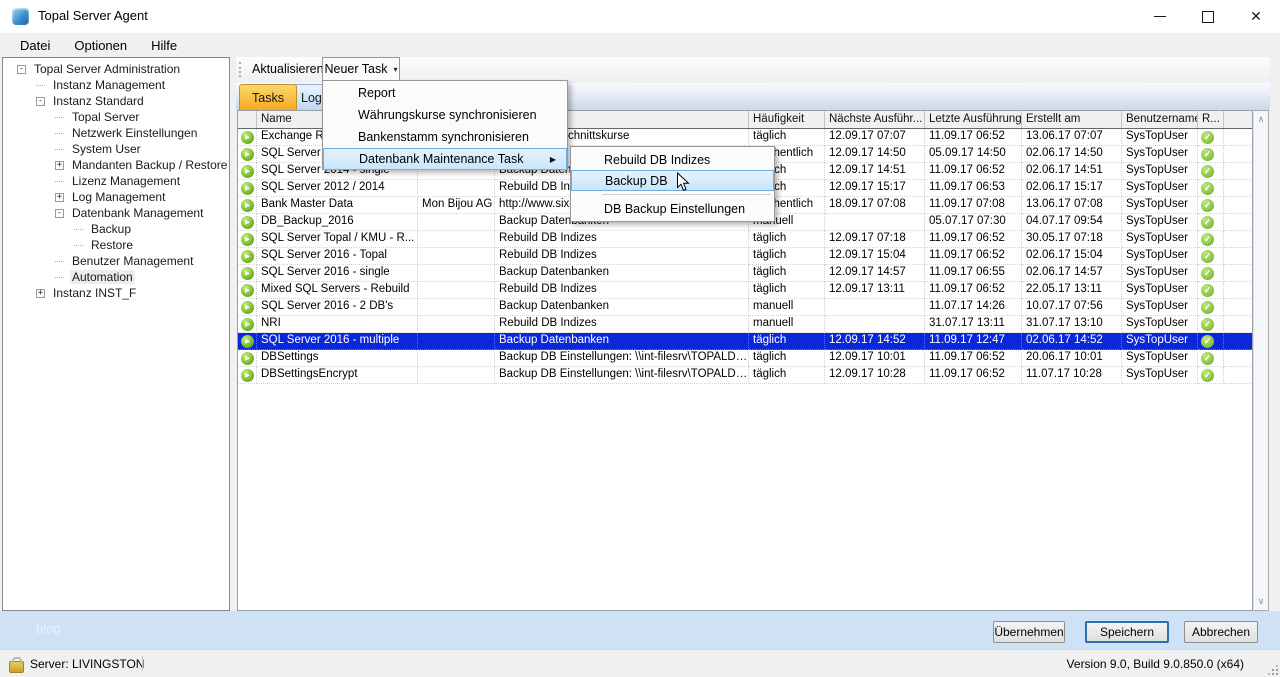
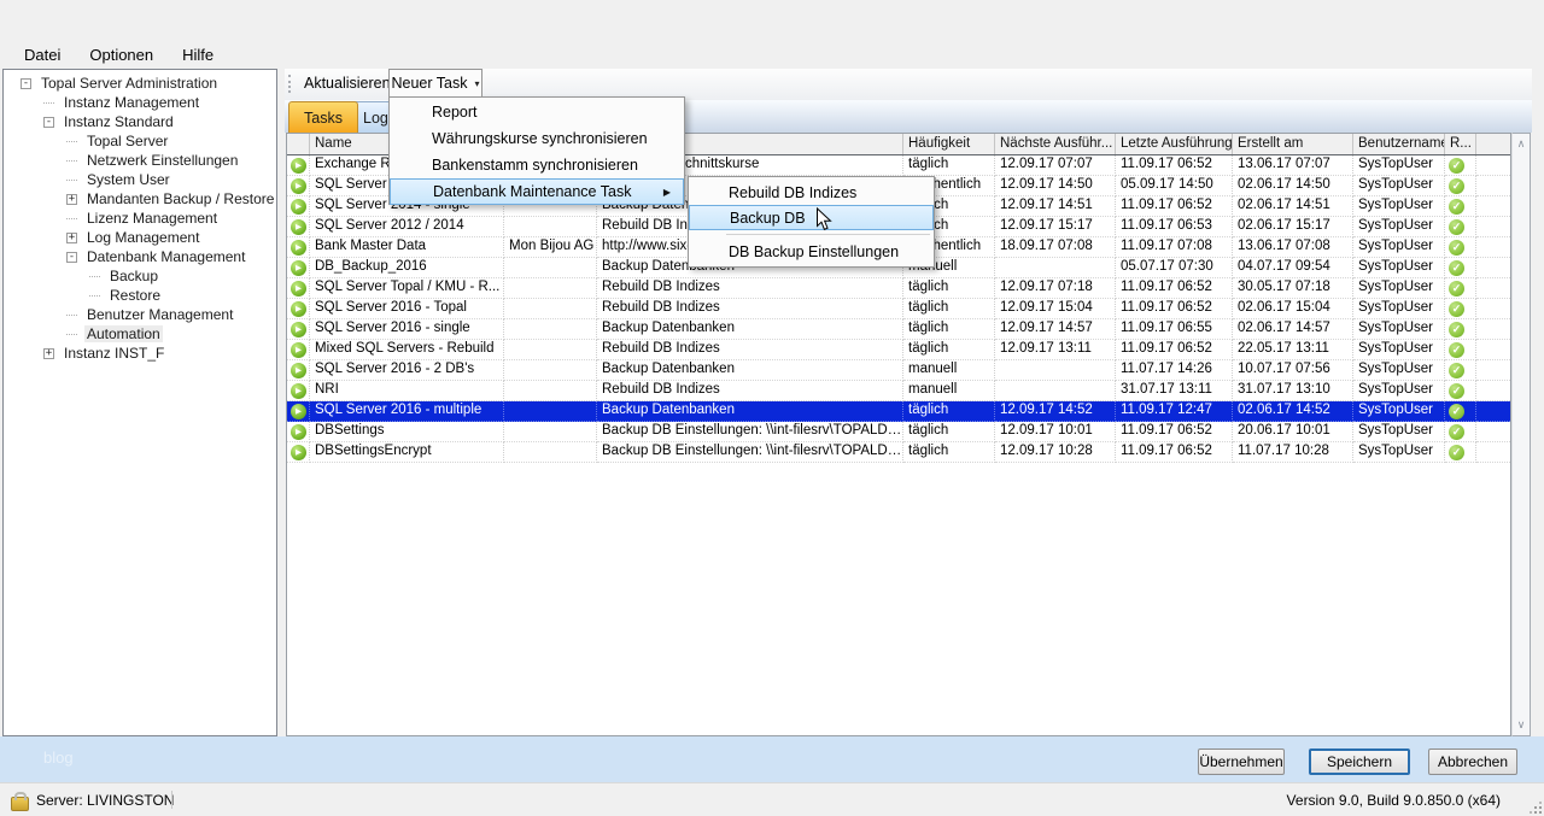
- Topal Server Agent
- ✕
  Datei
  Optionen
  Hilfe
  -
  Topal Server Administration
  Instanz Management
  -
  Instanz Standard
  Topal Server
  Netzwerk Einstellungen
  System User
  +
  Mandanten Backup / Restore
  Lizenz Management
  +
  Log Management
  -
  Datenbank Management
  Backup
  Restore
  Benutzer Management
  Automation
  +
  Instanz INST_F
  Aktualisieren
  Tasks
  Log
  Name
  Häufigkeit
  Nächste Ausführ...
  Letzte Ausführung
  Erstellt am
  Benutzername
  R...
  Exchange R
  chnittskurse
  täglich
  12.09.17 07:07
  11.09.17 06:52
  13.06.17 07:07
  SysTopUser
  ✓
  SQL Server
  hentlich
  12.09.17 14:50
  05.09.17 14:50
  02.06.17 14:50
  SysTopUser
  ✓
  SQL Server 2014 - single
  12.09.17 14:51
  11.09.17 06:52
  02.06.17 14:51
  SysTopUser
  ✓
  SQL Server 2012 / 2014
  12.09.17 15:17
  11.09.17 06:53
  02.06.17 15:17
  SysTopUser
  ✓
  Bank Master Data
  Mon Bijou AG
  http://www.six
  hentlich
  18.09.17 07:08
  11.09.17 07:08
  13.06.17 07:08
  SysTopUser
  ✓
  DB_Backup_2016
  05.07.17 07:30
  04.07.17 09:54
  SysTopUser
  ✓
  SQL Server Topal / KMU - R...
  Rebuild DB Indizes
  täglich
  12.09.17 07:18
  11.09.17 06:52
  30.05.17 07:18
  SysTopUser
  ✓
  SQL Server 2016 - Topal
  Rebuild DB Indizes
  täglich
  12.09.17 15:04
  11.09.17 06:52
  02.06.17 15:04
  SysTopUser
  ✓
  SQL Server 2016 - single
  Backup Datenbanken
  täglich
  12.09.17 14:57
  11.09.17 06:55
  02.06.17 14:57
  SysTopUser
  ✓
  Mixed SQL Servers - Rebuild
  Rebuild DB Indizes
  täglich
  12.09.17 13:11
  11.09.17 06:52
  22.05.17 13:11
  SysTopUser
  ✓
  SQL Server 2016 - 2 DB's
  Backup Datenbanken
  manuell
  11.07.17 14:26
  10.07.17 07:56
  SysTopUser
  ✓
  NRI
  Rebuild DB Indizes
  manuell
  31.07.17 13:11
  31.07.17 13:10
  SysTopUser
  ✓
  SQL Server 2016 - multiple
  Backup Datenbanken
  täglich
  12.09.17 14:52
  11.09.17 12:47
  02.06.17 14:52
  SysTopUser
  ✓
  DBSettings
  Backup DB Einstellungen: \\int-filesrv\TOPALDEV
  täglich
  12.09.17 10:01
  11.09.17 06:52
  20.06.17 10:01
  SysTopUser
  ✓
  DBSettingsEncrypt
  Backup DB Einstellungen: \\int-filesrv\TOPALDEV
  täglich
  12.09.17 10:28
  11.09.17 06:52
  11.07.17 10:28
  SysTopUser
  ✓
  ∧
  ∨
  Neuer Task
  ▾
  Report
  Währungskurse synchronisieren
  Bankenstamm synchronisieren
  Datenbank Maintenance Task
  ▶
  Rebuild DB Indizes
  Backup DB
  DB Backup Einstellungen
  blog
  Übernehmen
  Speichern
  Abbrechen
  Server: LIVINGSTON
  Version 9.0, Build 9.0.850.0 (x64)
